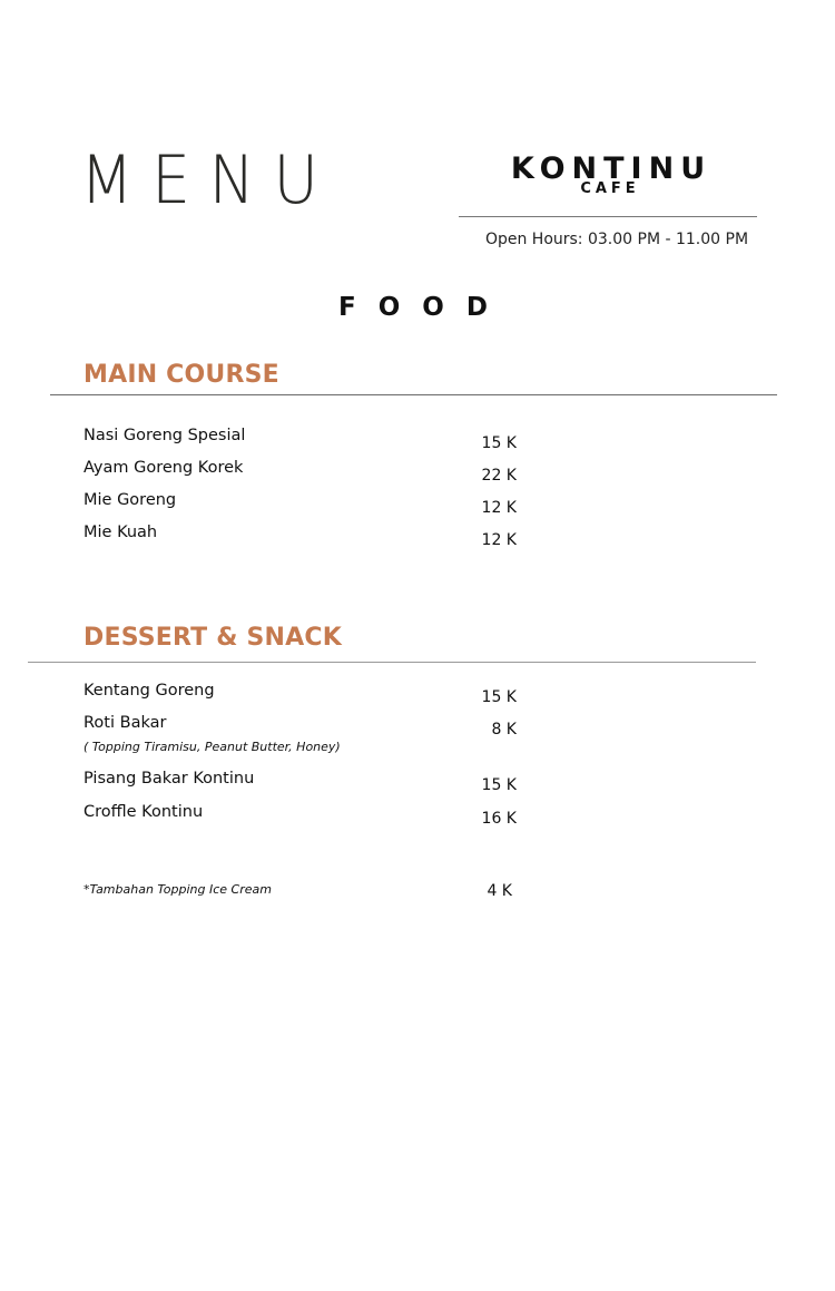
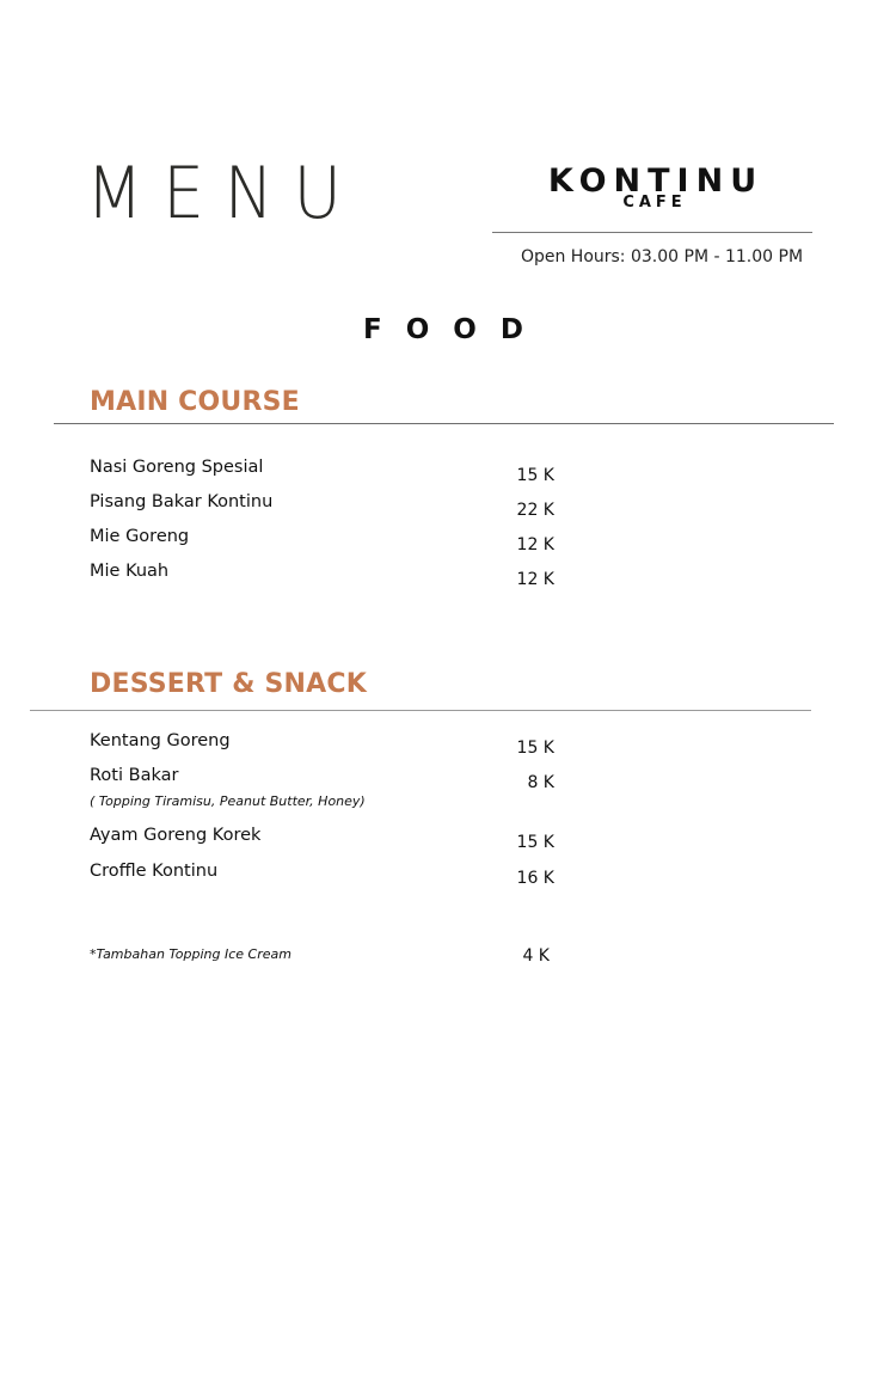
  MENU
  KONTINU
  CAFE
  Open Hours: 03.00 PM - 11.00 PM
  FOOD
  MAIN COURSE
  Nasi Goreng Spesial
  15 K
- Ayam Goreng Korek
+ Pisang Bakar Kontinu
  22 K
  Mie Goreng
  12 K
  Mie Kuah
  12 K
  DESSERT & SNACK
  Kentang Goreng
  15 K
  Roti Bakar
  8 K
  ( Topping Tiramisu, Peanut Butter, Honey)
- Pisang Bakar Kontinu
+ Ayam Goreng Korek
  15 K
  Croffle Kontinu
  16 K
  *Tambahan Topping Ice Cream
  4 K
